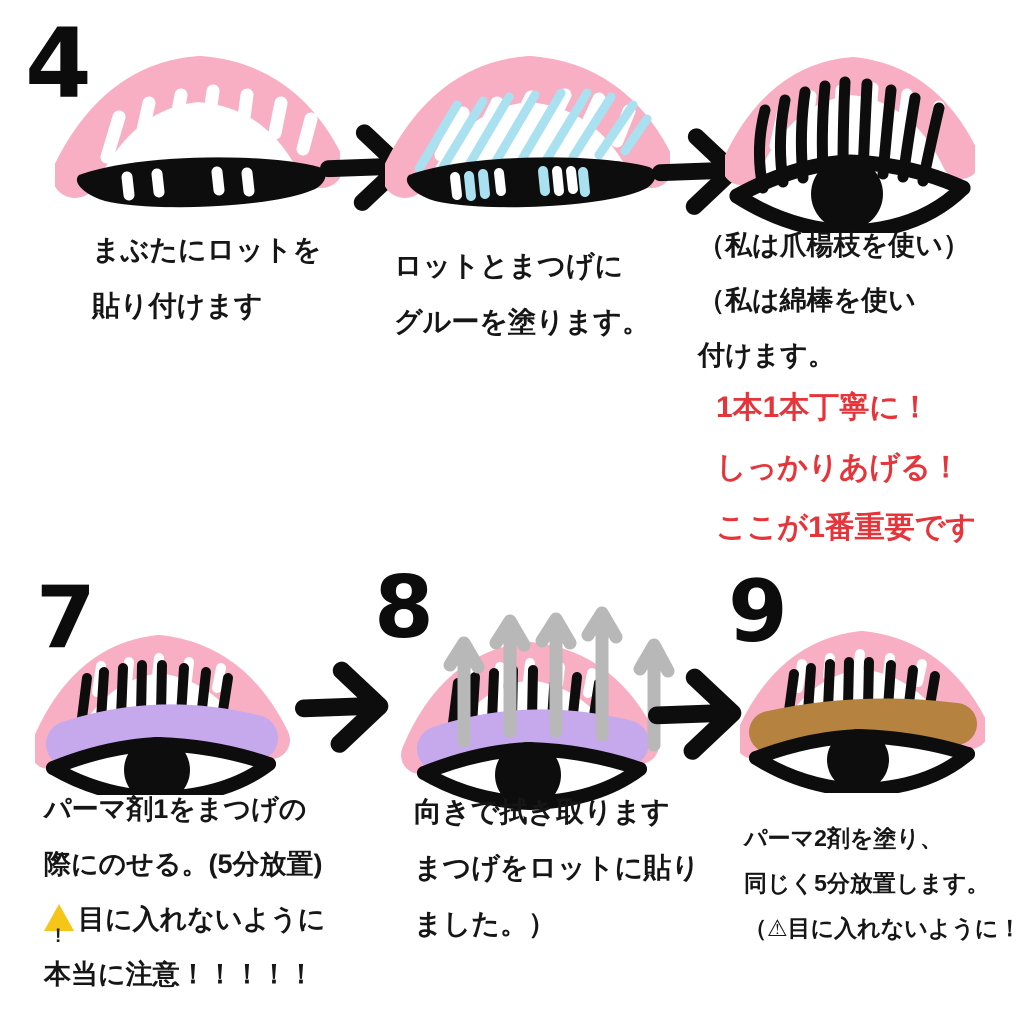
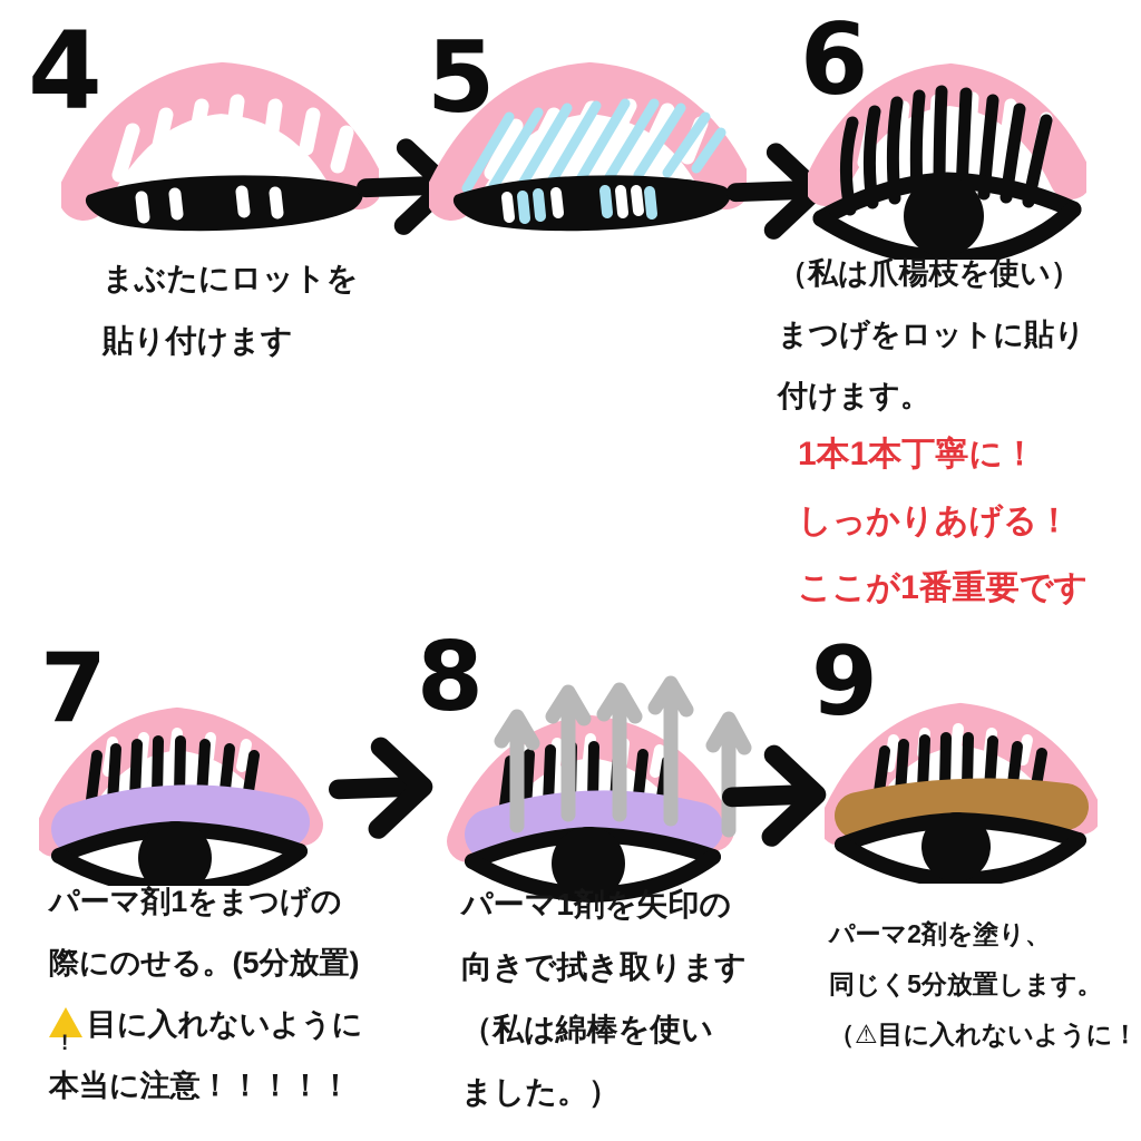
  4
+ 5
+ 6
  まぶたにロットを
  貼り付けます
- ロットとまつげに
- グルーを塗ります。
  （私は爪楊枝を使い）
- （私は綿棒を使い
+ まつげをロットに貼り
  付けます。
  1本1本丁寧に！
  しっかりあげる！
  ここが1番重要です
  7
  8
  9
  パーマ剤1をまつげの
  際にのせる。(5分放置)
  目に入れないように
  本当に注意！！！！！
+ パーマ1剤を矢印の
  向きで拭き取ります
- まつげをロットに貼り
+ （私は綿棒を使い
  ました。）
  パーマ2剤を塗り、
  同じく5分放置します。
  （⚠目に入れないように！
